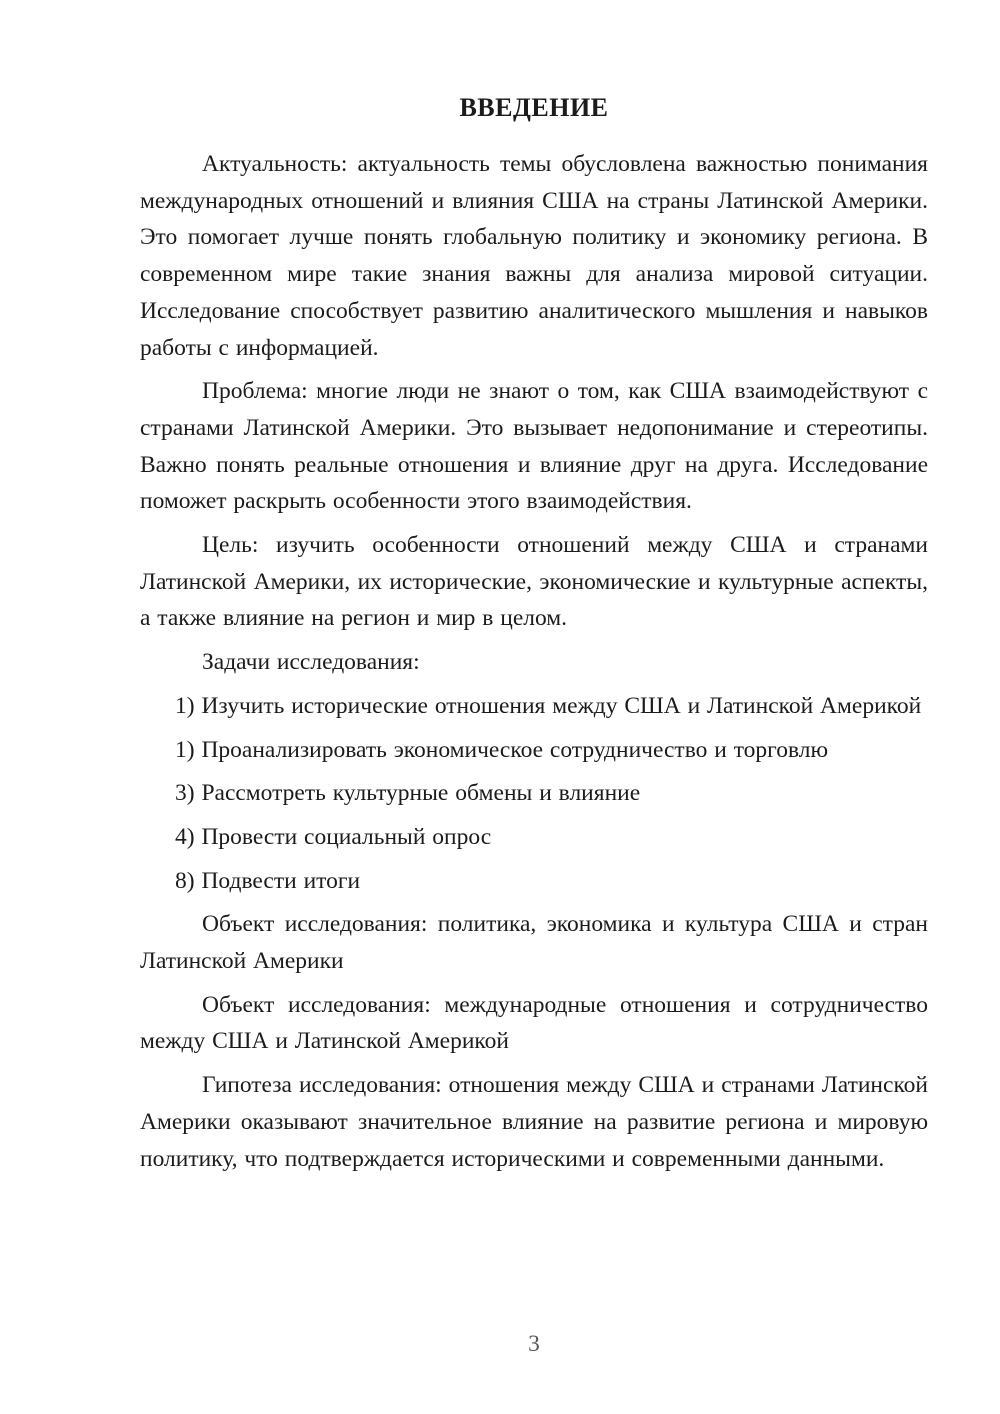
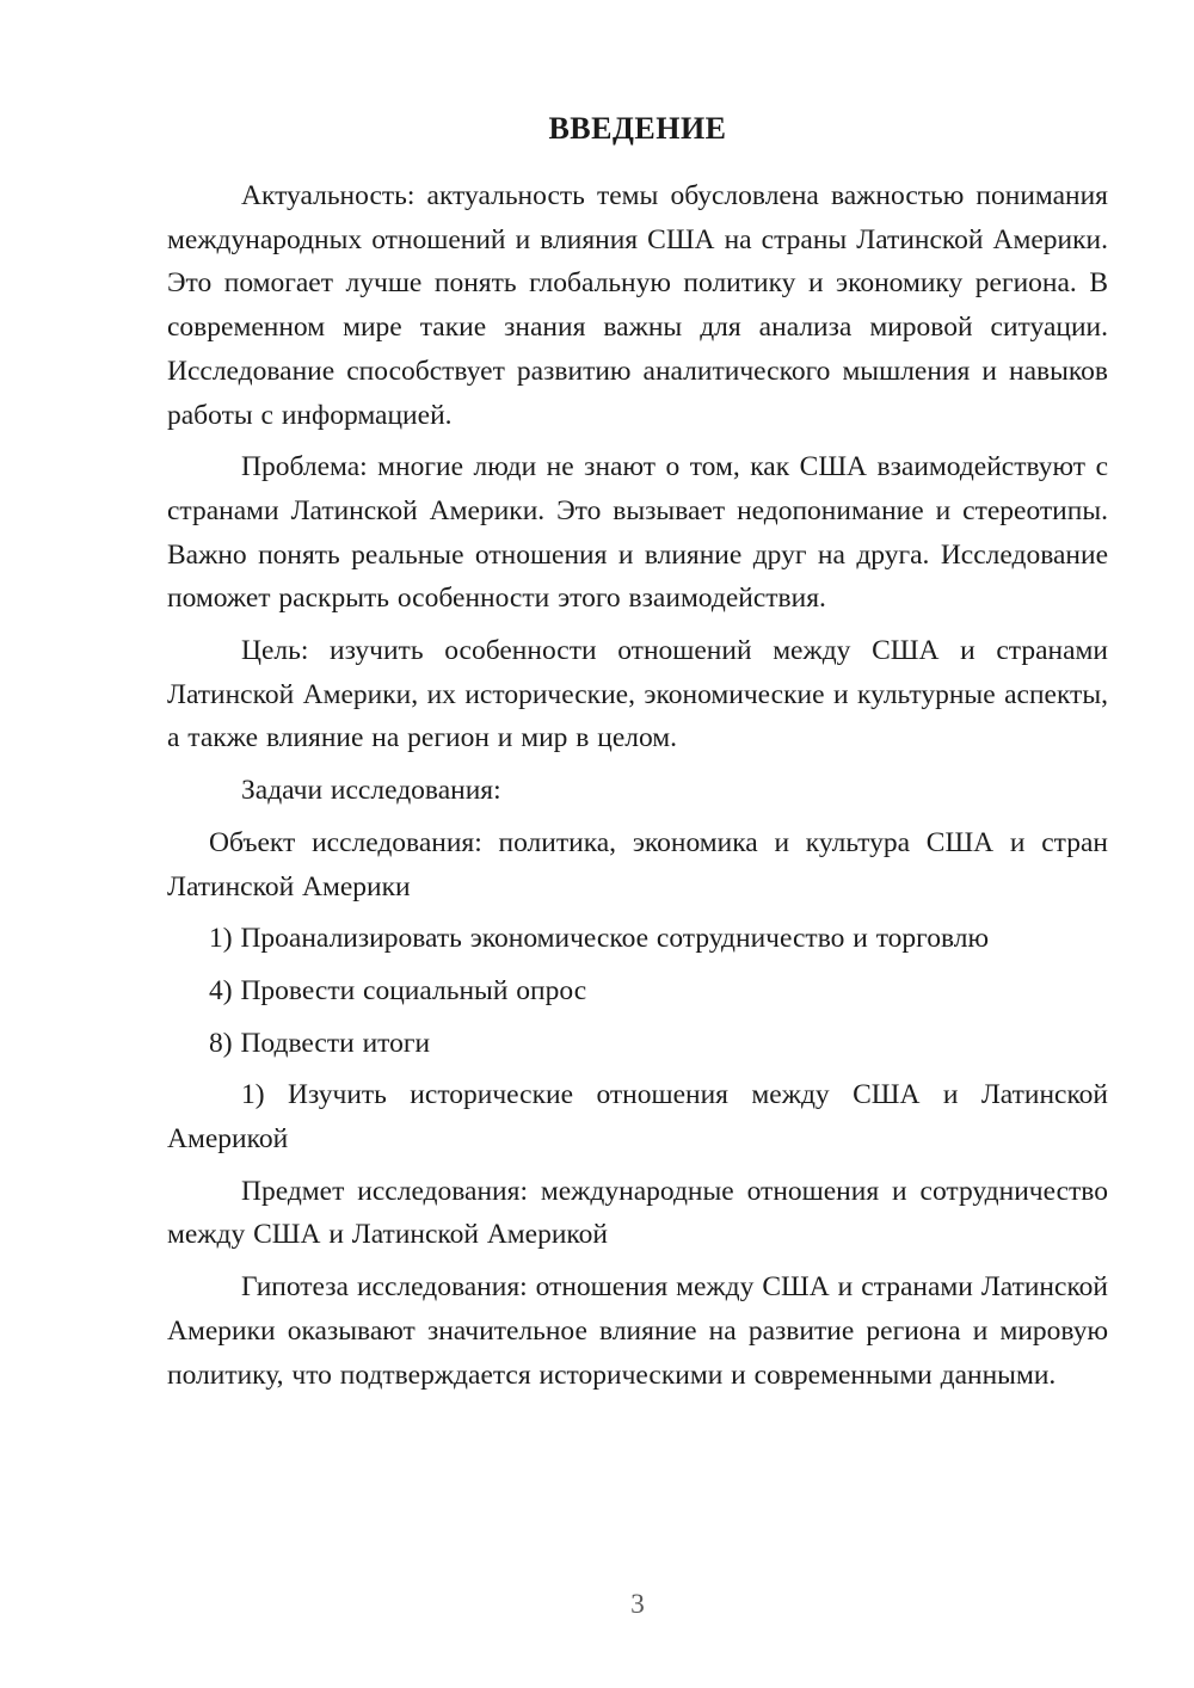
  ВВЕДЕНИЕ
  Актуальность: актуальность темы обусловлена важностью понимания международных отношений и влияния США на страны Латинской Америки. Это помогает лучше понять глобальную политику и экономику региона. В современном мире такие знания важны для анализа мировой ситуации. Исследование способствует развитию аналитического мышления и навыков работы с информацией.
  Проблема: многие люди не знают о том, как США взаимодействуют с странами Латинской Америки. Это вызывает недопонимание и стереотипы. Важно понять реальные отношения и влияние друг на друга. Исследование поможет раскрыть особенности этого взаимодействия.
  Цель: изучить особенности отношений между США и странами Латинской Америки, их исторические, экономические и культурные аспекты, а также влияние на регион и мир в целом.
  Задачи исследования:
- 1) Изучить исторические отношения между США и Латинской Америкой
+ Объект исследования: политика, экономика и культура США и стран Латинской Америки
  1) Проанализировать экономическое сотрудничество и торговлю
- 3) Рассмотреть культурные обмены и влияние
  4) Провести социальный опрос
  8) Подвести итоги
- Объект исследования: политика, экономика и культура США и стран Латинской Америки
+ 1) Изучить исторические отношения между США и Латинской Америкой
- Объект исследования: международные отношения и сотрудничество между США и Латинской Америкой
+ Предмет исследования: международные отношения и сотрудничество между США и Латинской Америкой
  Гипотеза исследования: отношения между США и странами Латинской Америки оказывают значительное влияние на развитие региона и мировую политику, что подтверждается историческими и современными данными.
  3
